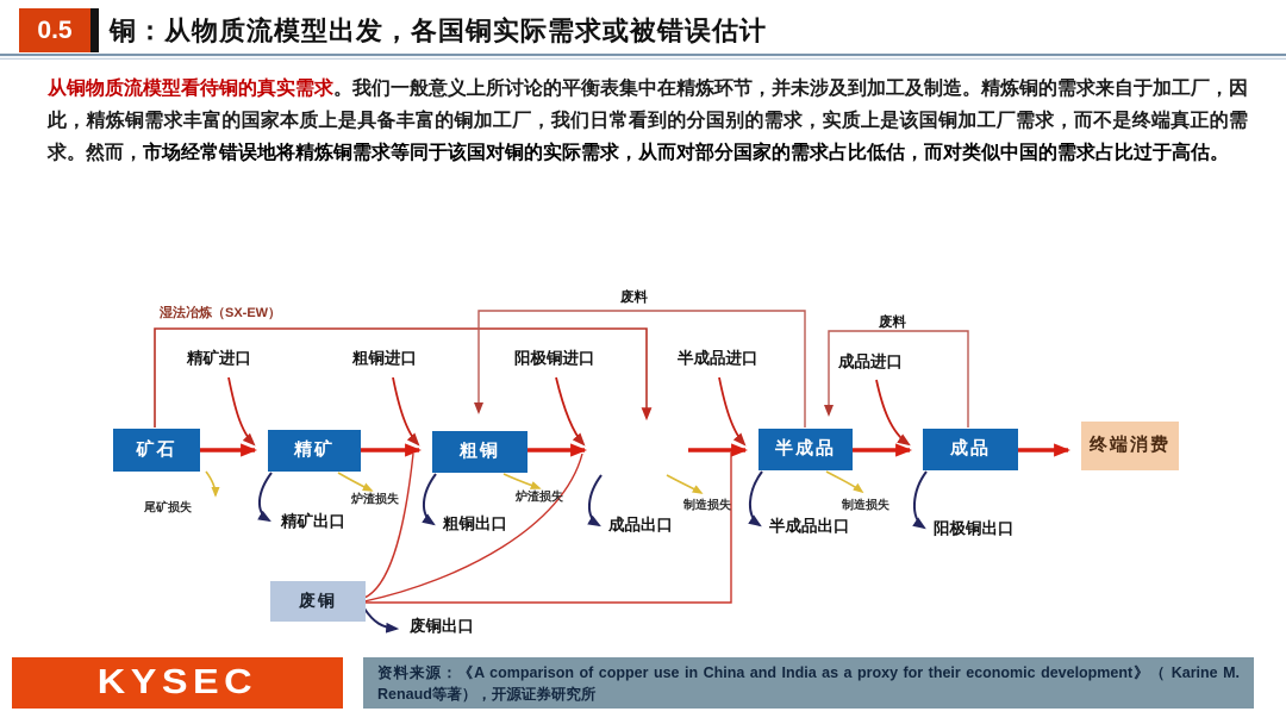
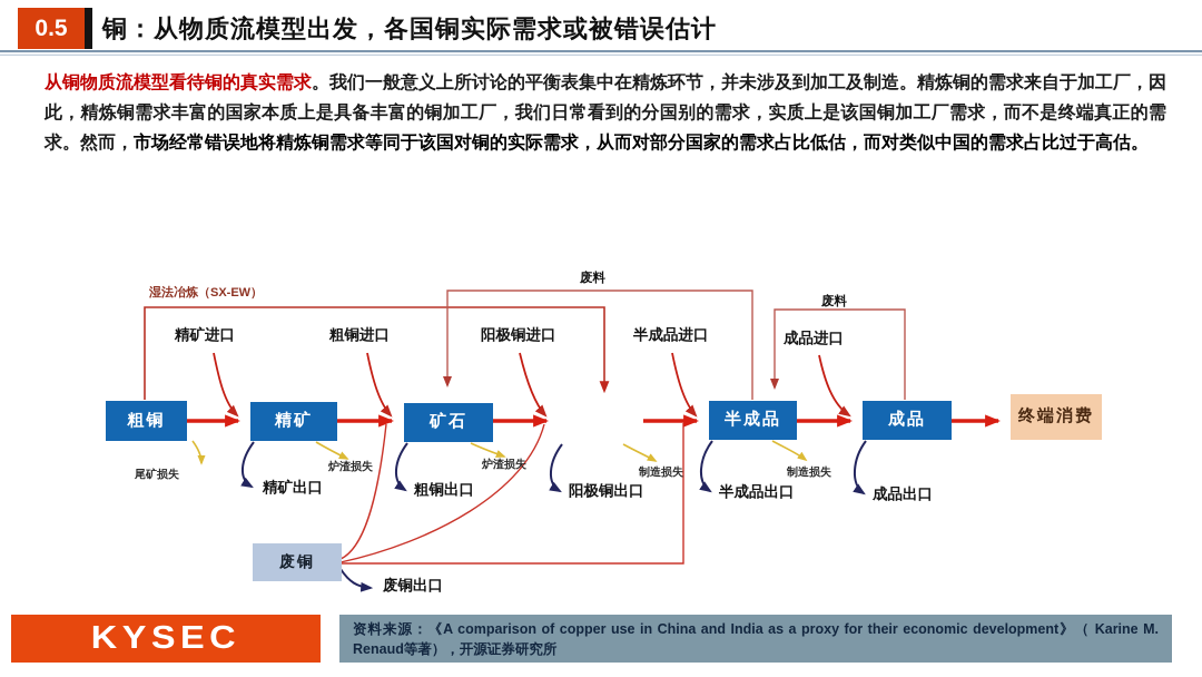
  0.5
  铜：从物质流模型出发，各国铜实际需求或被错误估计
  从铜物质流模型看待铜的真实需求。我们一般意义上所讨论的平衡表集中在精炼环节，并未涉及到加工及制造。精炼铜的需求来自于加工厂，因此，精炼铜需求丰富的国家本质上是具备丰富的铜加工厂，我们日常看到的分国别的需求，实质上是该国铜加工厂需求，而不是终端真正的需求。然而，市场经常错误地将精炼铜需求等同于该国对铜的实际需求，从而对部分国家的需求占比低估，而对类似中国的需求占比过于高估。
- 矿石
+ 粗铜
  精矿
- 粗铜
+ 矿石
  半成品
  成品
  终端消费
  废铜
  湿法冶炼（SX-EW）
  废料
  废料
  精矿进口
  粗铜进口
  阳极铜进口
  半成品进口
  成品进口
  精矿出口
  粗铜出口
- 成品出口
+ 阳极铜出口
  半成品出口
- 阳极铜出口
+ 成品出口
  废铜出口
  尾矿损失
  炉渣损失
  炉渣损失
  制造损失
  制造损失
  KYSEC
  资料来源：《A comparison of copper use in China and India as a proxy for their economic development》（ Karine M. Renaud等著），开源证券研究所
